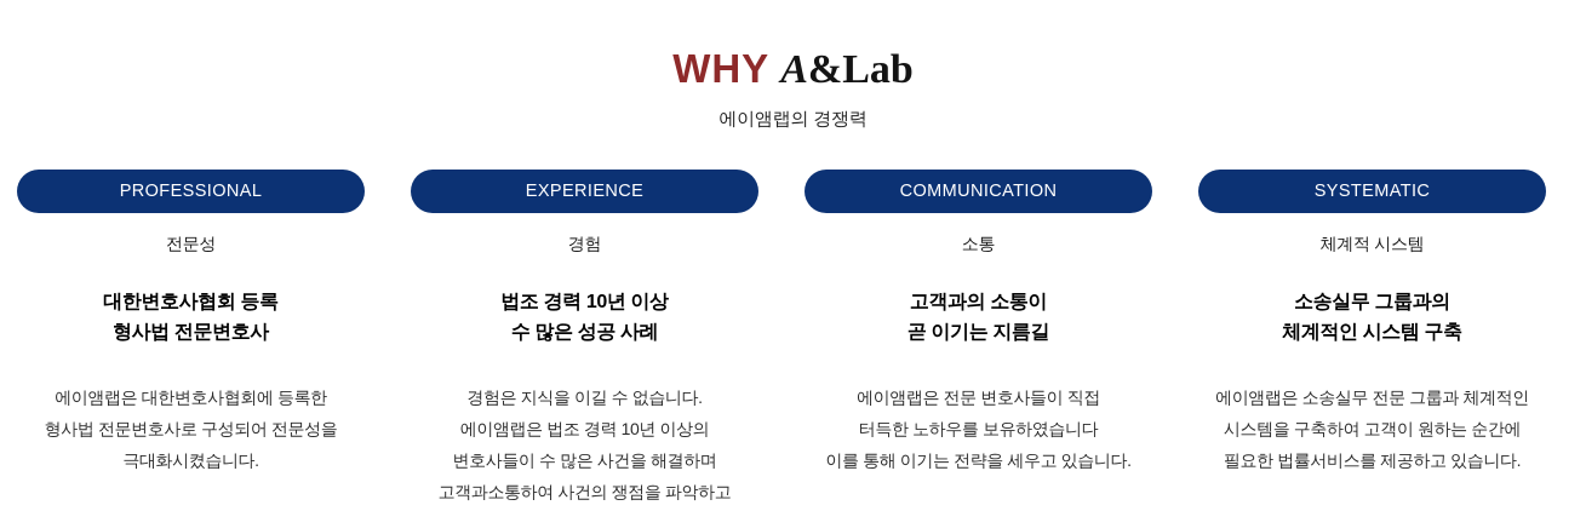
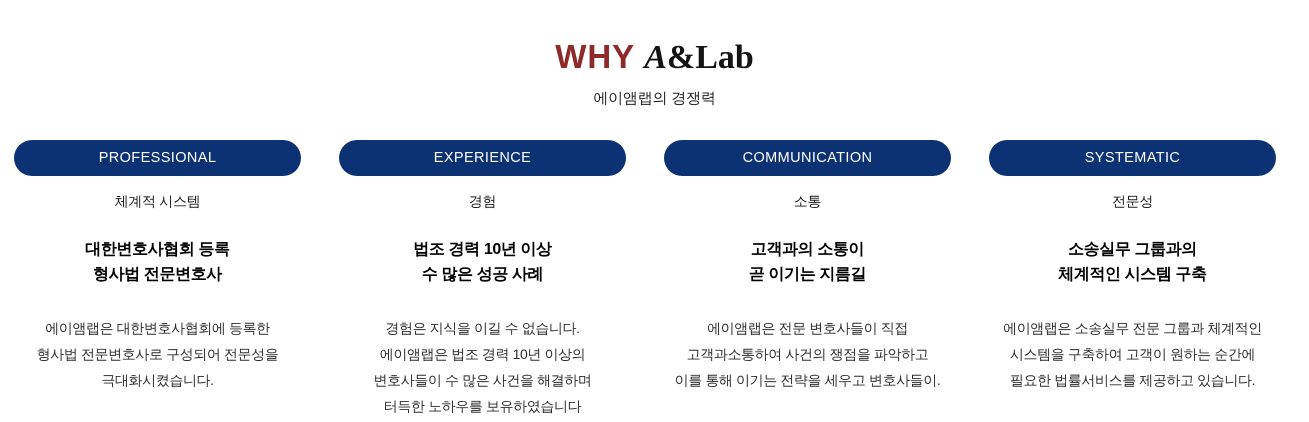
  WHY A&Lab
  에이앰랩의 경쟁력
  PROFESSIONAL
- 전문성
+ 체계적 시스템
  대한변호사협회 등록
  형사법 전문변호사
  에이앰랩은 대한변호사협회에 등록한
  형사법 전문변호사로 구성되어 전문성을
  극대화시켰습니다.
  EXPERIENCE
  경험
  법조 경력 10년 이상
  수 많은 성공 사례
  경험은 지식을 이길 수 없습니다.
  에이앰랩은 법조 경력 10년 이상의
  변호사들이 수 많은 사건을 해결하며
- 고객과소통하여 사건의 쟁점을 파악하고
+ 터득한 노하우를 보유하였습니다
  COMMUNICATION
  소통
  고객과의 소통이
  곧 이기는 지름길
  에이앰랩은 전문 변호사들이 직접
- 터득한 노하우를 보유하였습니다
+ 고객과소통하여 사건의 쟁점을 파악하고
- 이를 통해 이기는 전략을 세우고 있습니다.
+ 이를 통해 이기는 전략을 세우고 변호사들이.
  SYSTEMATIC
- 체계적 시스템
+ 전문성
  소송실무 그룹과의
  체계적인 시스템 구축
  에이앰랩은 소송실무 전문 그룹과 체계적인
  시스템을 구축하여 고객이 원하는 순간에
  필요한 법률서비스를 제공하고 있습니다.
